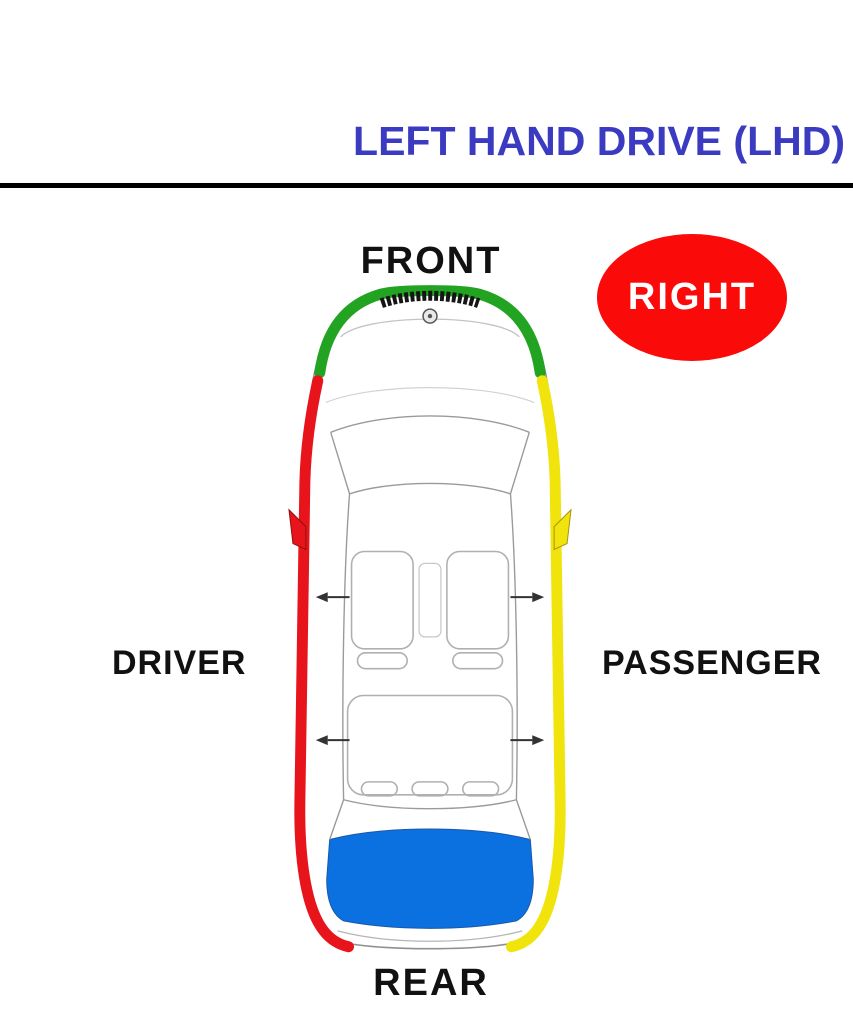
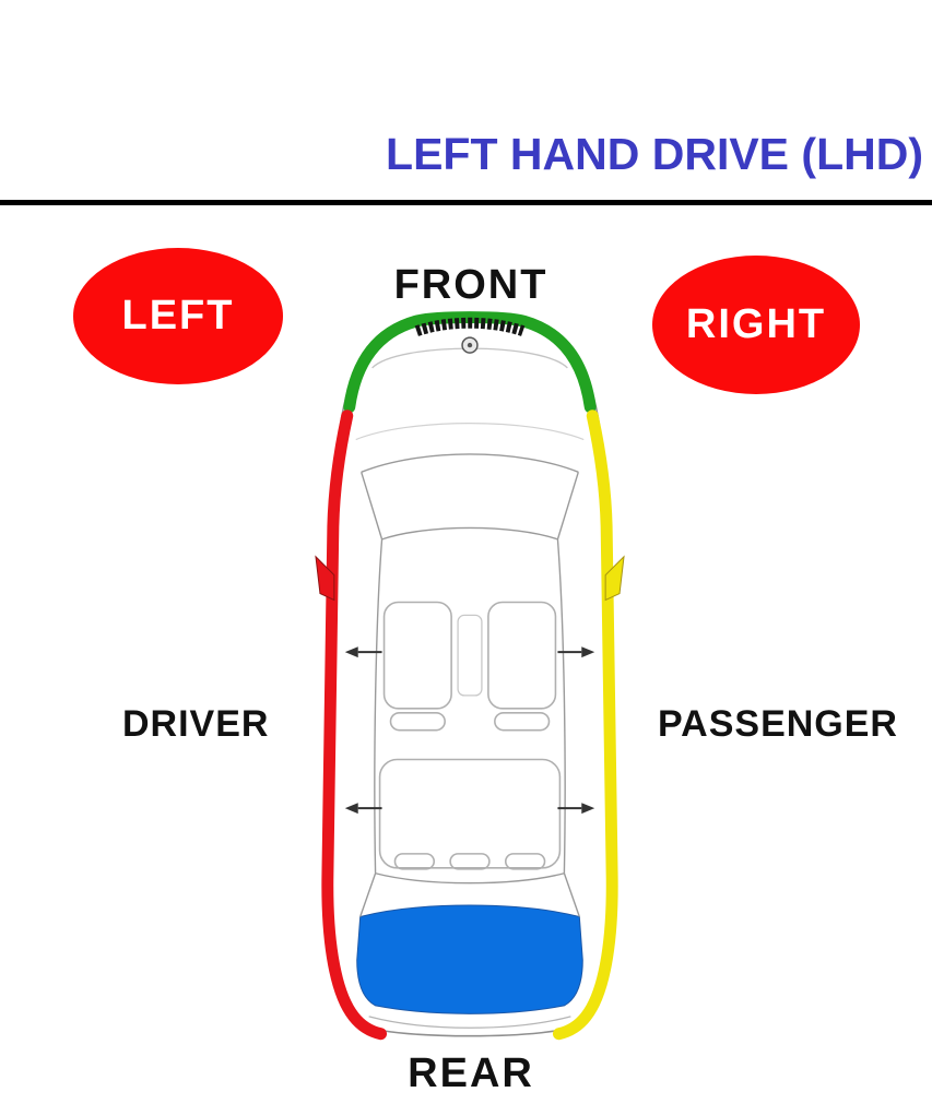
  LEFT HAND DRIVE (LHD)
  FRONT
+ LEFT
  RIGHT
  DRIVER
  PASSENGER
  REAR
